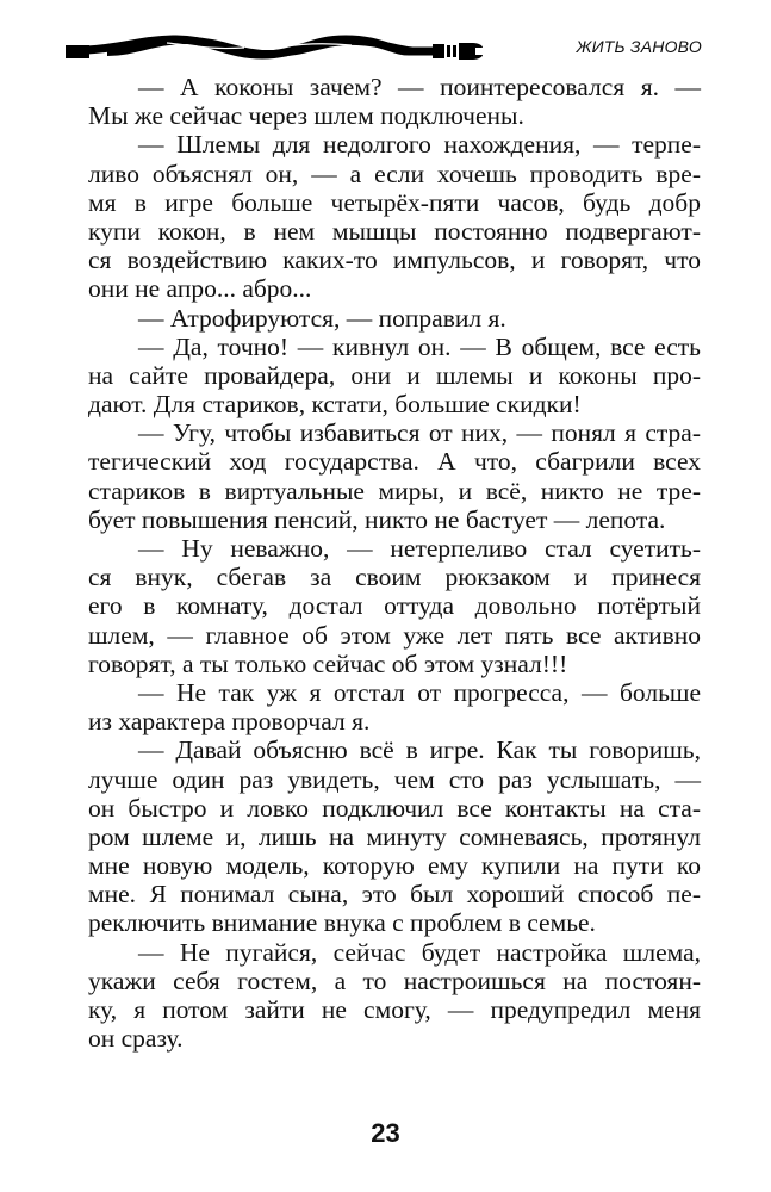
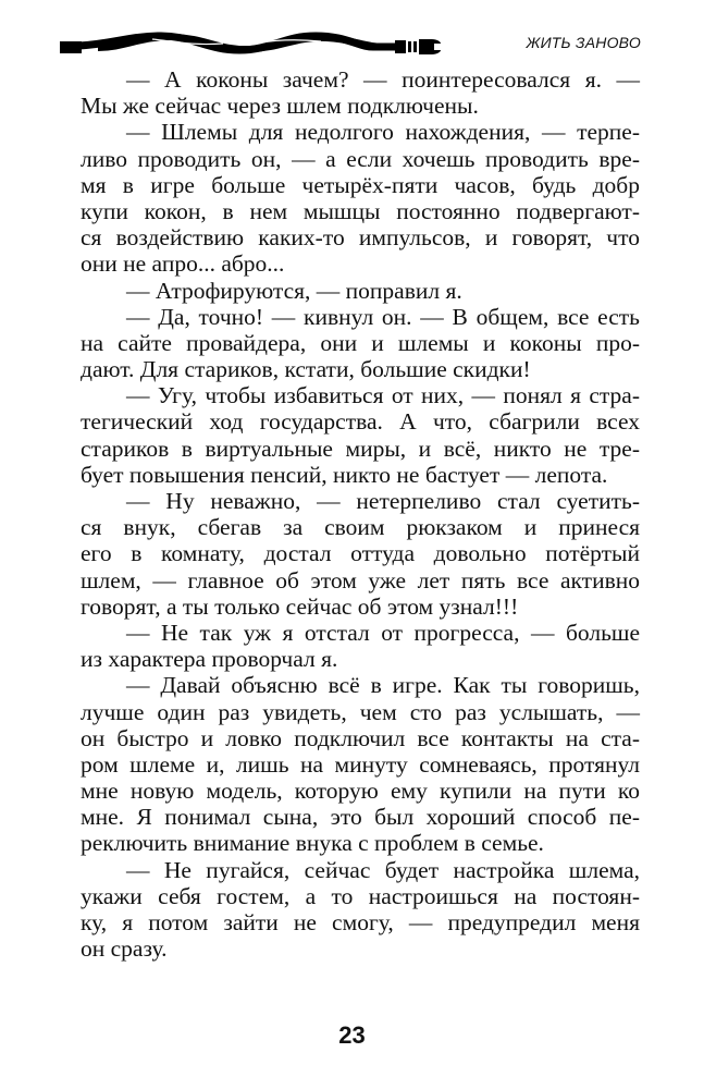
  ЖИТЬ ЗАНОВО
  — А коконы зачем? — поинтересовался я. —
  Мы же сейчас через шлем подключены.
  — Шлемы для недолгого нахождения, — терпе-
- ливо объяснял он, — а если хочешь проводить вре-
+ ливо проводить он, — а если хочешь проводить вре-
  мя в игре больше четырёх-пяти часов, будь добр
  купи кокон, в нем мышцы постоянно подвергают-
  ся воздействию каких-то импульсов, и говорят, что
  они не апро... абро...
  — Атрофируются, — поправил я.
  — Да, точно! — кивнул он. — В общем, все есть
  на сайте провайдера, они и шлемы и коконы про-
  дают. Для стариков, кстати, большие скидки!
  — Угу, чтобы избавиться от них, — понял я стра-
  тегический ход государства. А что, сбагрили всех
  стариков в виртуальные миры, и всё, никто не тре-
  бует повышения пенсий, никто не бастует — лепота.
  — Ну неважно, — нетерпеливо стал суетить-
  ся внук, сбегав за своим рюкзаком и принеся
  его в комнату, достал оттуда довольно потёртый
  шлем, — главное об этом уже лет пять все активно
  говорят, а ты только сейчас об этом узнал!!!
  — Не так уж я отстал от прогресса, — больше
  из характера проворчал я.
  — Давай объясню всё в игре. Как ты говоришь,
  лучше один раз увидеть, чем сто раз услышать, —
  он быстро и ловко подключил все контакты на ста-
  ром шлеме и, лишь на минуту сомневаясь, протянул
  мне новую модель, которую ему купили на пути ко
  мне. Я понимал сына, это был хороший способ пе-
  реключить внимание внука с проблем в семье.
  — Не пугайся, сейчас будет настройка шлема,
  укажи себя гостем, а то настроишься на постоян-
  ку, я потом зайти не смогу, — предупредил меня
  он сразу.
  23
